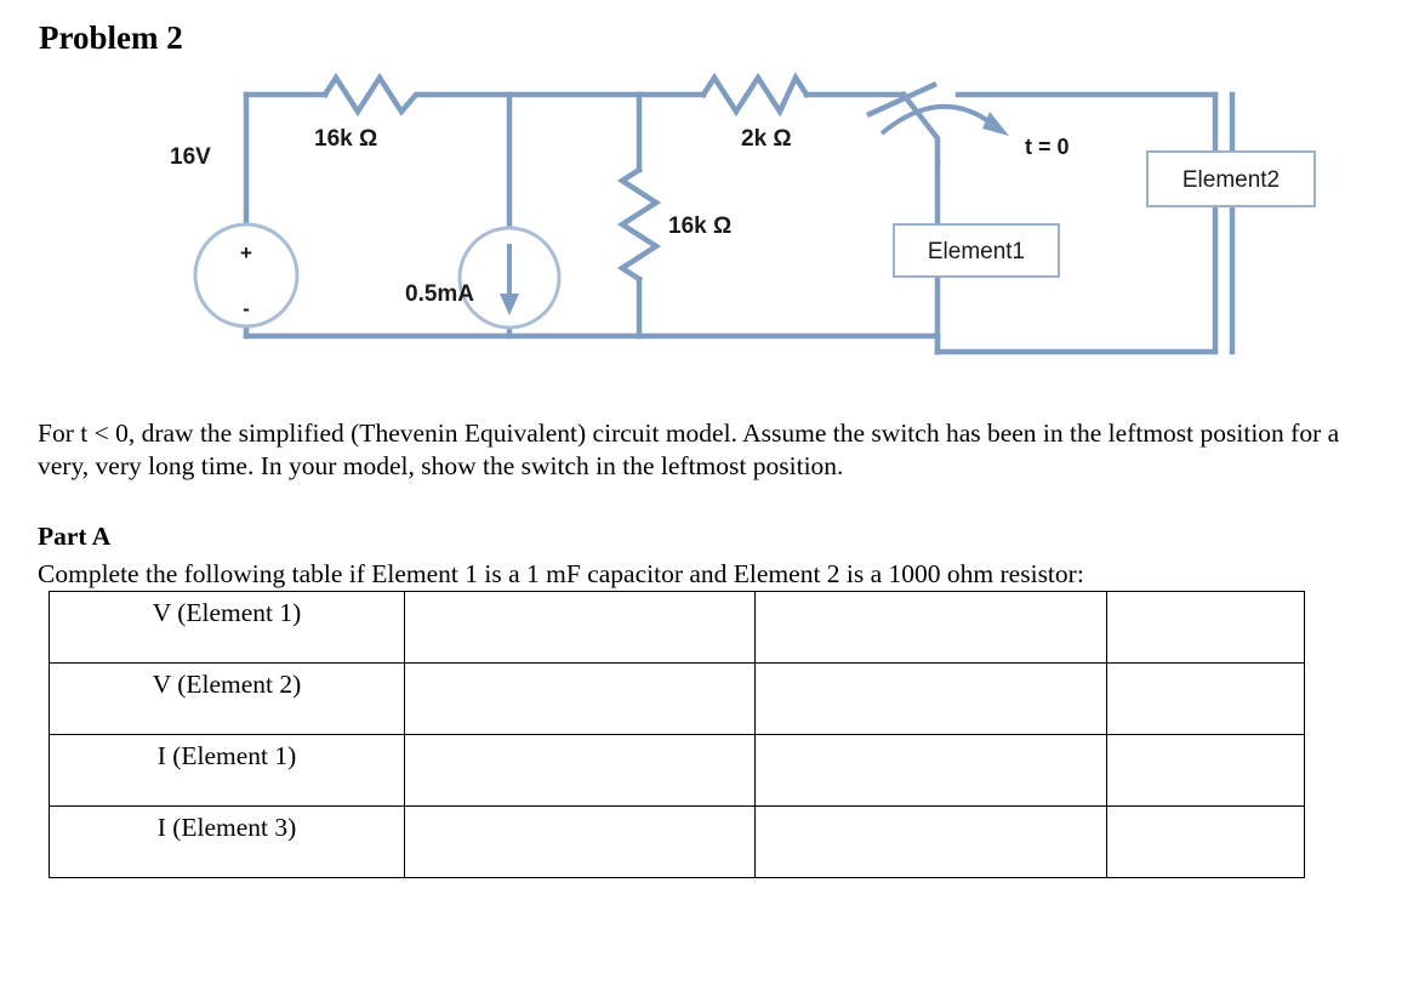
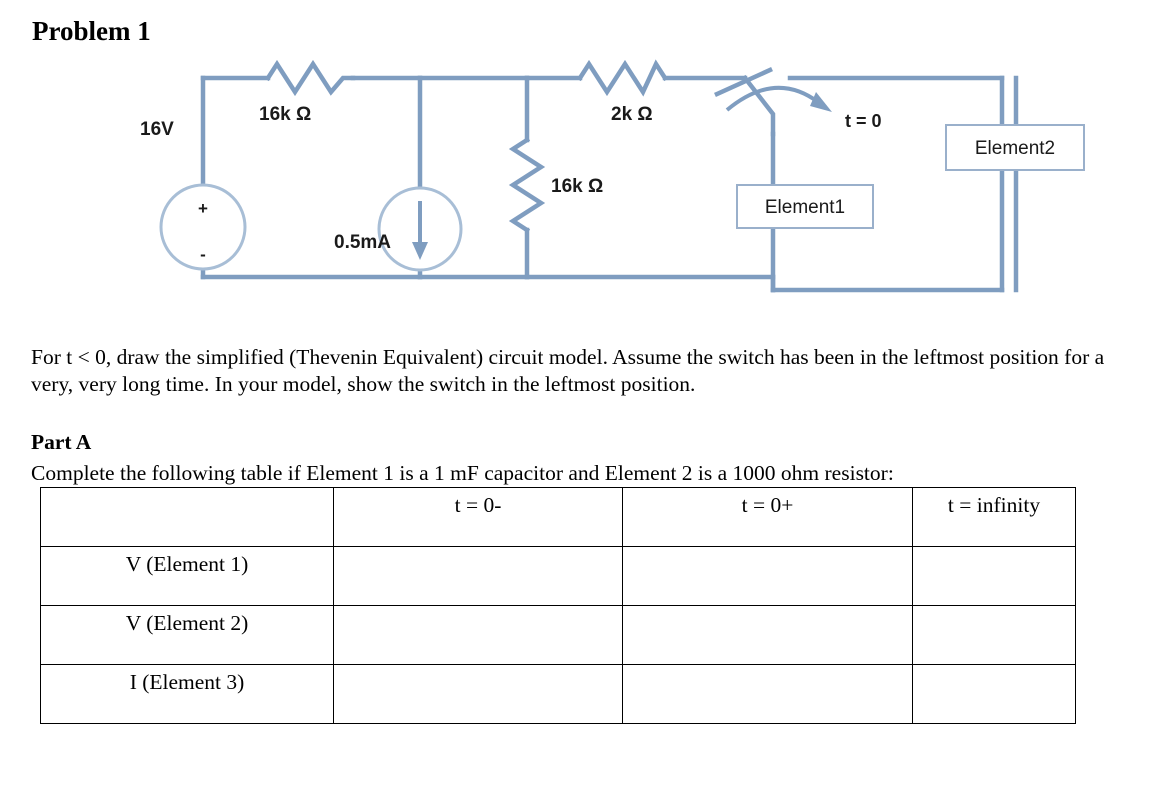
- Problem 2
+ Problem 1
  Element1
  Element2
  16V
  +
  -
  16k Ω
  2k Ω
  16k Ω
  0.5mA
  t = 0
  For t < 0, draw the simplified (Thevenin Equivalent) circuit model. Assume the switch has been in the leftmost position for a very, very long time. In your model, show the switch in the leftmost position.
  Part A
  Complete the following table if Element 1 is a 1 mF capacitor and Element 2 is a 1000 ohm resistor:
+ 	t = 0-	t = 0+	t = infinity
  V (Element 1)
  V (Element 2)
- I (Element 1)
  I (Element 3)
